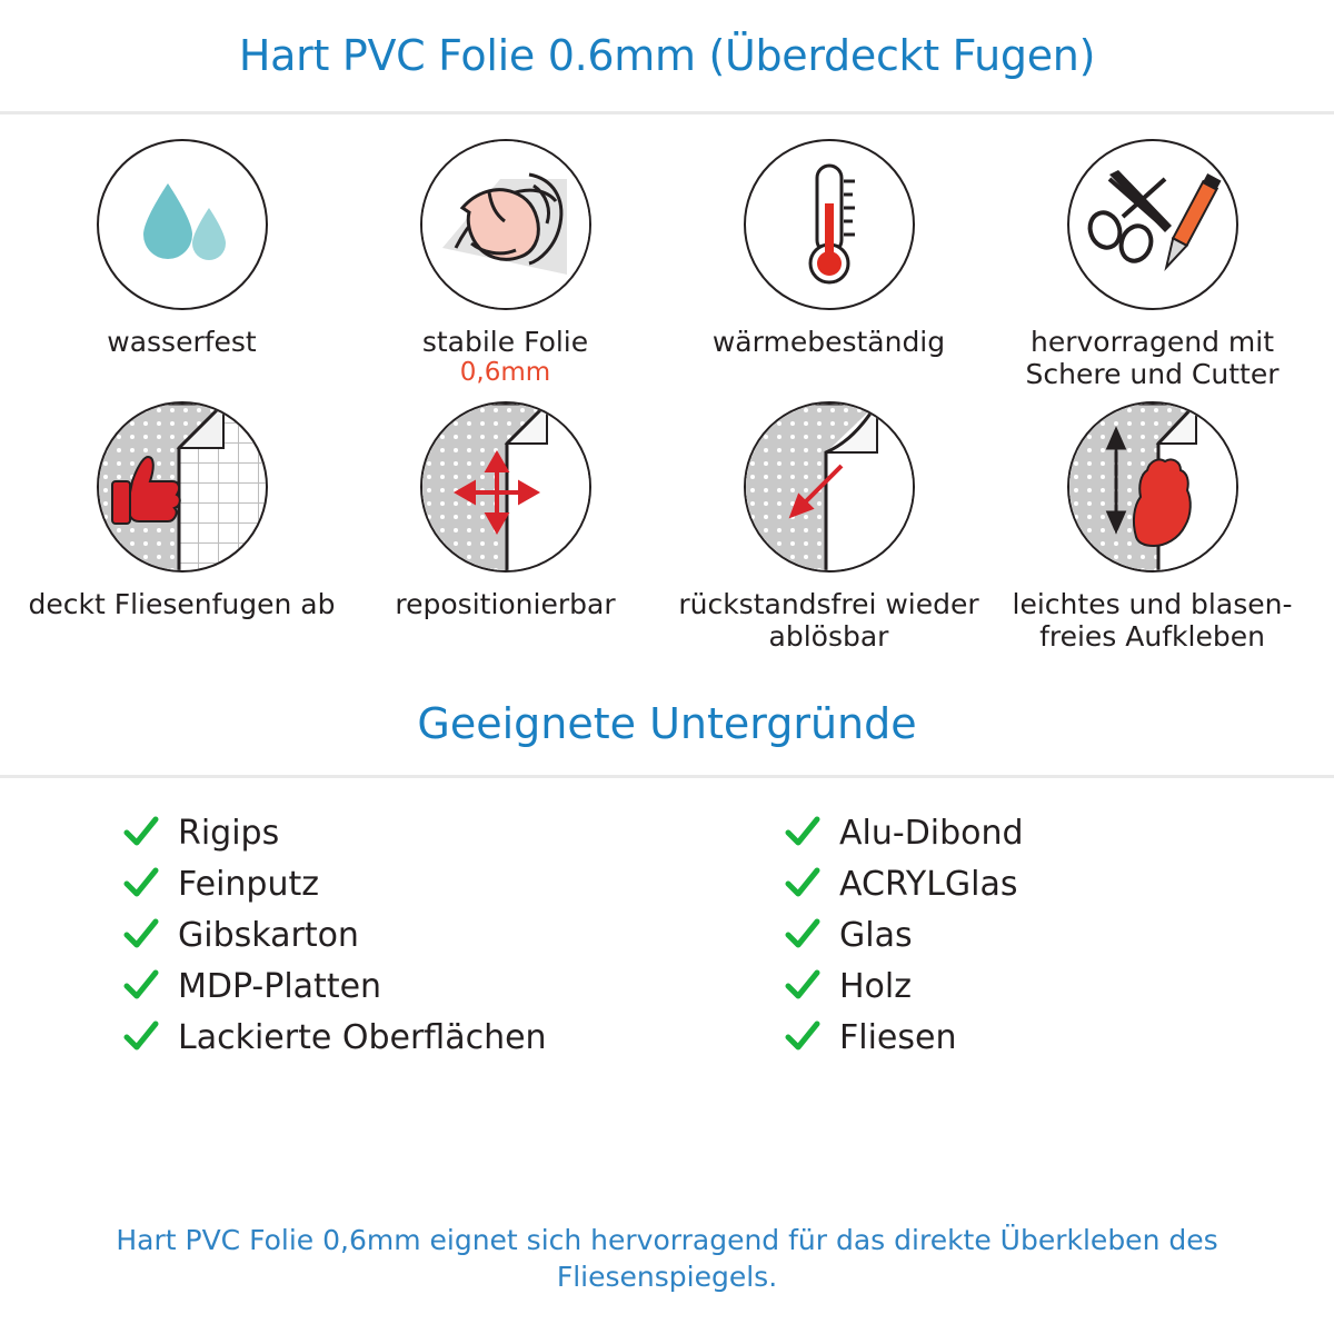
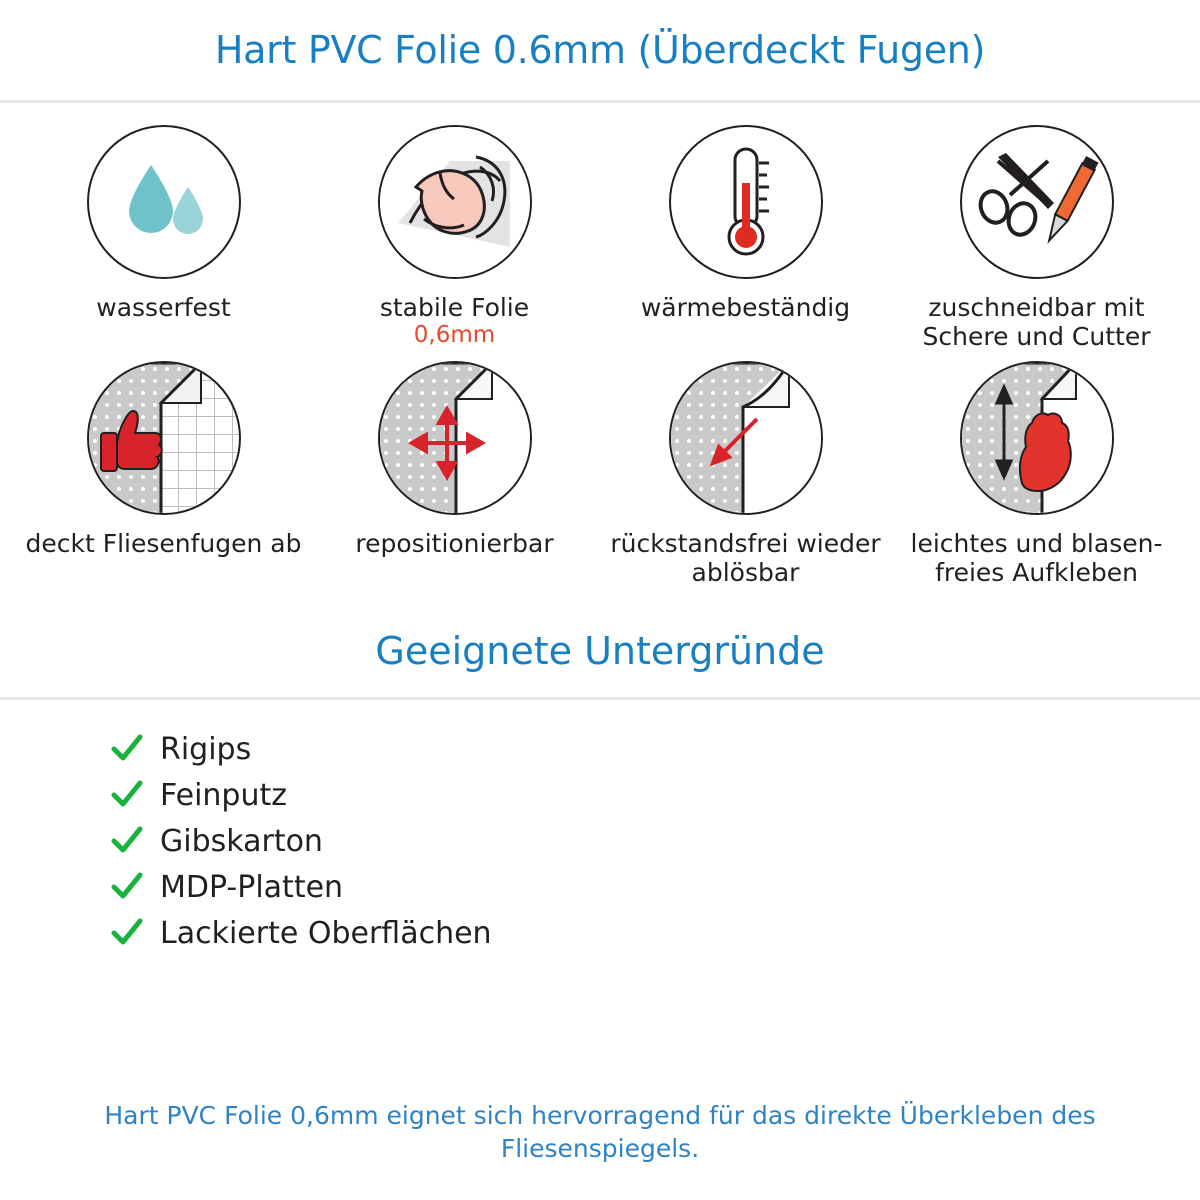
  Hart PVC Folie 0.6mm (Überdeckt Fugen)
  wasserfest
  stabile Folie
  0,6mm
  wärmebeständig
- hervorragend mit Schere und Cutter
+ zuschneidbar mit Schere und Cutter
  deckt Fliesenfugen ab
  repositionierbar
  rückstandsfrei wieder ablösbar
  leichtes und blasen-freies Aufkleben
  Geeignete Untergründe
  Rigips
  Feinputz
  Gibskarton
  MDP-Platten
  Lackierte Oberflächen
- Alu-Dibond
- ACRYLGlas
- Glas
- Holz
- Fliesen
  Hart PVC Folie 0,6mm eignet sich hervorragend für das direkte Überkleben des Fliesenspiegels.
